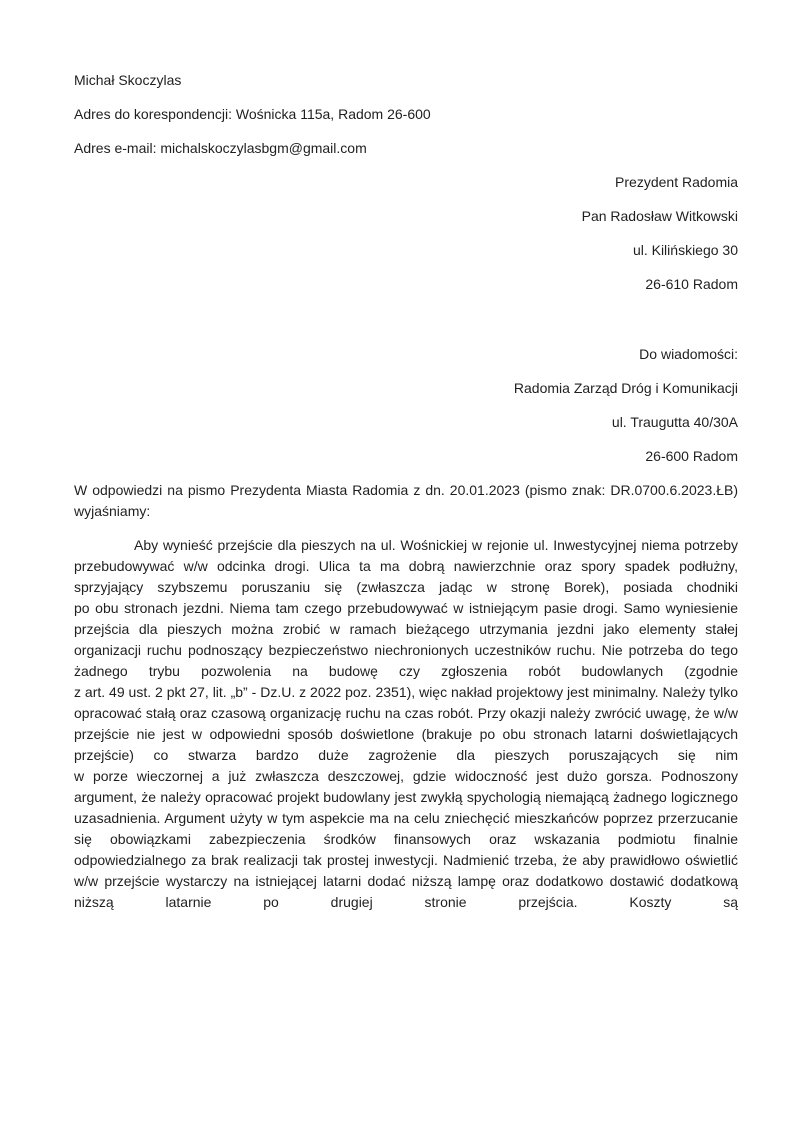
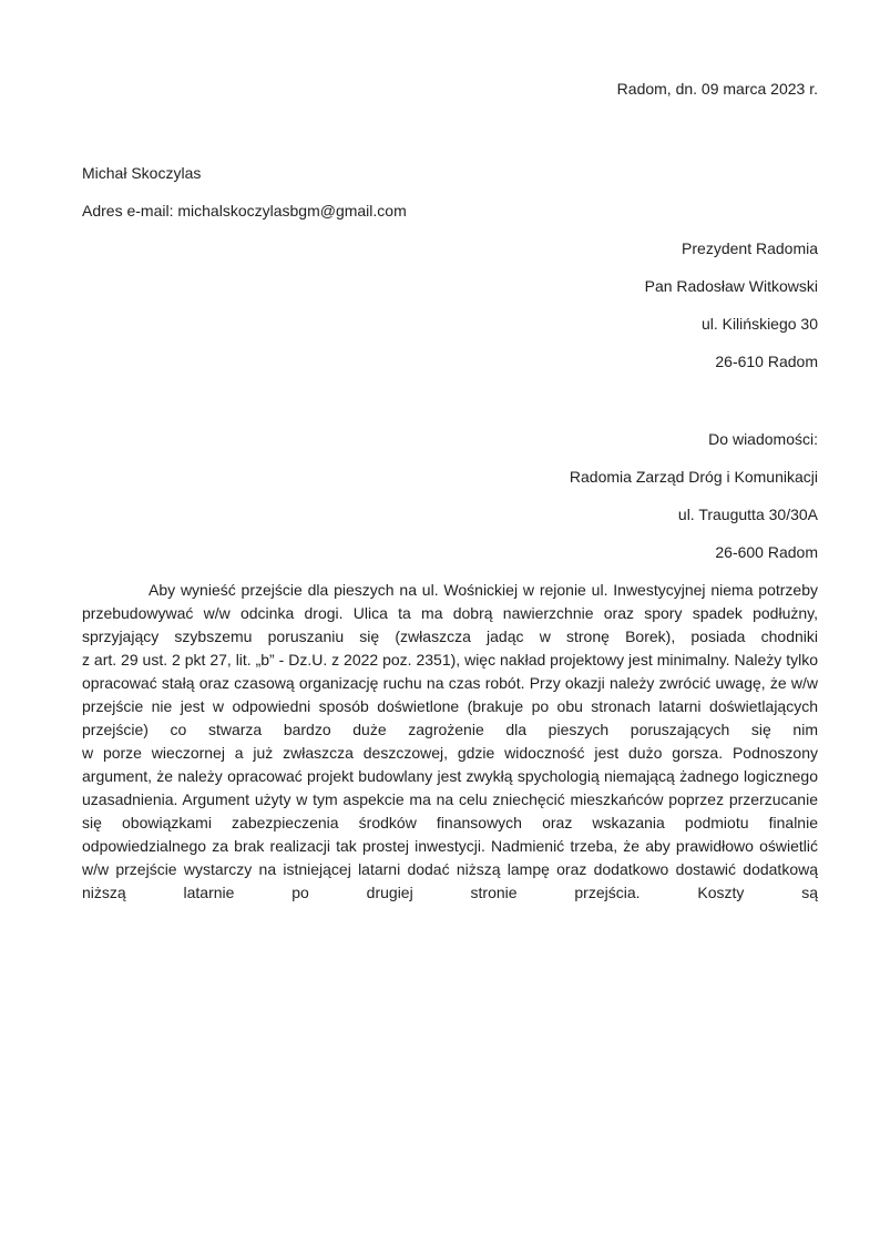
+ Radom, dn. 09 marca 2023 r.
  Michał Skoczylas
- Adres do korespondencji: Wośnicka 115a, Radom 26-600
  Adres e-mail: michalskoczylasbgm@gmail.com
  Prezydent Radomia
  Pan Radosław Witkowski
  ul. Kilińskiego 30
  26-610 Radom
  Do wiadomości:
  Radomia Zarząd Dróg i Komunikacji
- ul. Traugutta 40/30A
+ ul. Traugutta 30/30A
  26-600 Radom
- W odpowiedzi na pismo Prezydenta Miasta Radomia z dn. 20.01.2023 (pismo znak: DR.0700.6.2023.ŁB)
- wyjaśniamy:
  Aby wynieść przejście dla pieszych na ul. Wośnickiej w rejonie ul. Inwestycyjnej niema potrzeby przebudowywać w/w odcinka drogi. Ulica ta ma dobrą nawierzchnie oraz spory spadek podłużny, sprzyjający szybszemu poruszaniu się (zwłaszcza jadąc w stronę Borek), posiada chodniki
- po obu stronach jezdni. Niema tam czego przebudowywać w istniejącym pasie drogi. Samo wyniesienie przejścia dla pieszych można zrobić w ramach bieżącego utrzymania jezdni jako elementy stałej organizacji ruchu podnoszący bezpieczeństwo niechronionych uczestników ruchu. Nie potrzeba do tego żadnego trybu pozwolenia na budowę czy zgłoszenia robót budowlanych (zgodnie
- z art. 49 ust. 2 pkt 27, lit. „b” - Dz.U. z 2022 poz. 2351), więc nakład projektowy jest minimalny. Należy tylko opracować stałą oraz czasową organizację ruchu na czas robót. Przy okazji należy zwrócić uwagę, że w/w przejście nie jest w odpowiedni sposób doświetlone (brakuje po obu stronach latarni doświetlających przejście) co stwarza bardzo duże zagrożenie dla pieszych poruszających się nim
+ z art. 29 ust. 2 pkt 27, lit. „b” - Dz.U. z 2022 poz. 2351), więc nakład projektowy jest minimalny. Należy tylko opracować stałą oraz czasową organizację ruchu na czas robót. Przy okazji należy zwrócić uwagę, że w/w przejście nie jest w odpowiedni sposób doświetlone (brakuje po obu stronach latarni doświetlających przejście) co stwarza bardzo duże zagrożenie dla pieszych poruszających się nim
  w porze wieczornej a już zwłaszcza deszczowej, gdzie widoczność jest dużo gorsza. Podnoszony argument, że należy opracować projekt budowlany jest zwykłą spychologią niemającą żadnego logicznego uzasadnienia. Argument użyty w tym aspekcie ma na celu zniechęcić mieszkańców poprzez przerzucanie się obowiązkami zabezpieczenia środków finansowych oraz wskazania podmiotu finalnie odpowiedzialnego za brak realizacji tak prostej inwestycji. Nadmienić trzeba, że aby prawidłowo oświetlić w/w przejście wystarczy na istniejącej latarni dodać niższą lampę oraz dodatkowo dostawić dodatkową niższą latarnie po drugiej stronie przejścia. Koszty są
